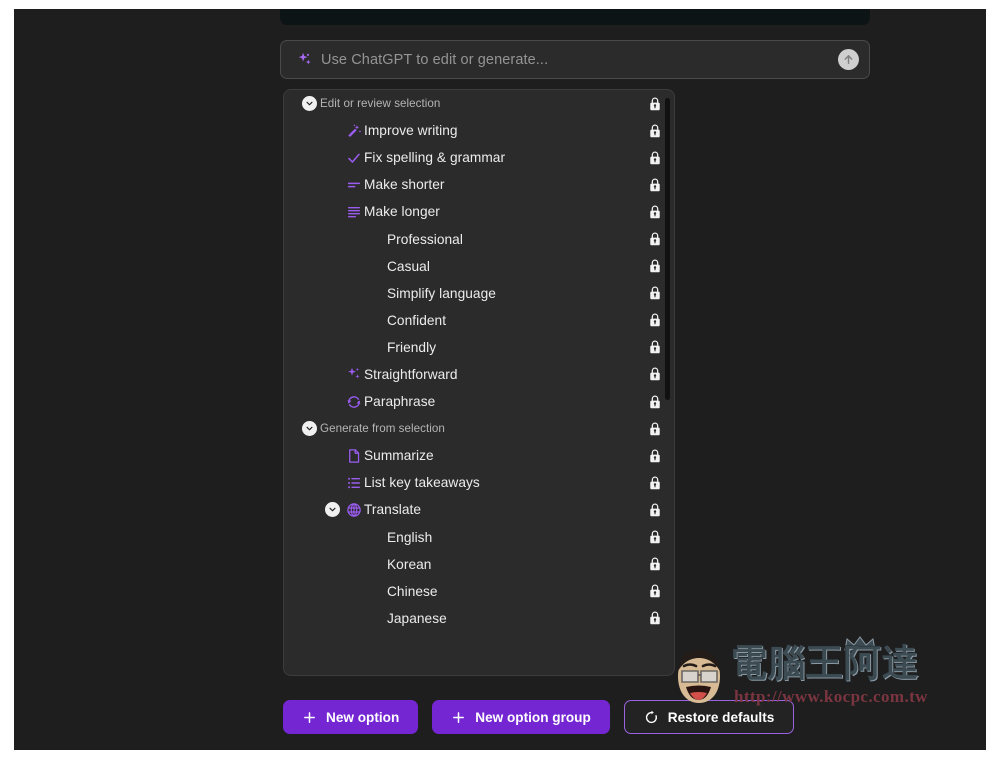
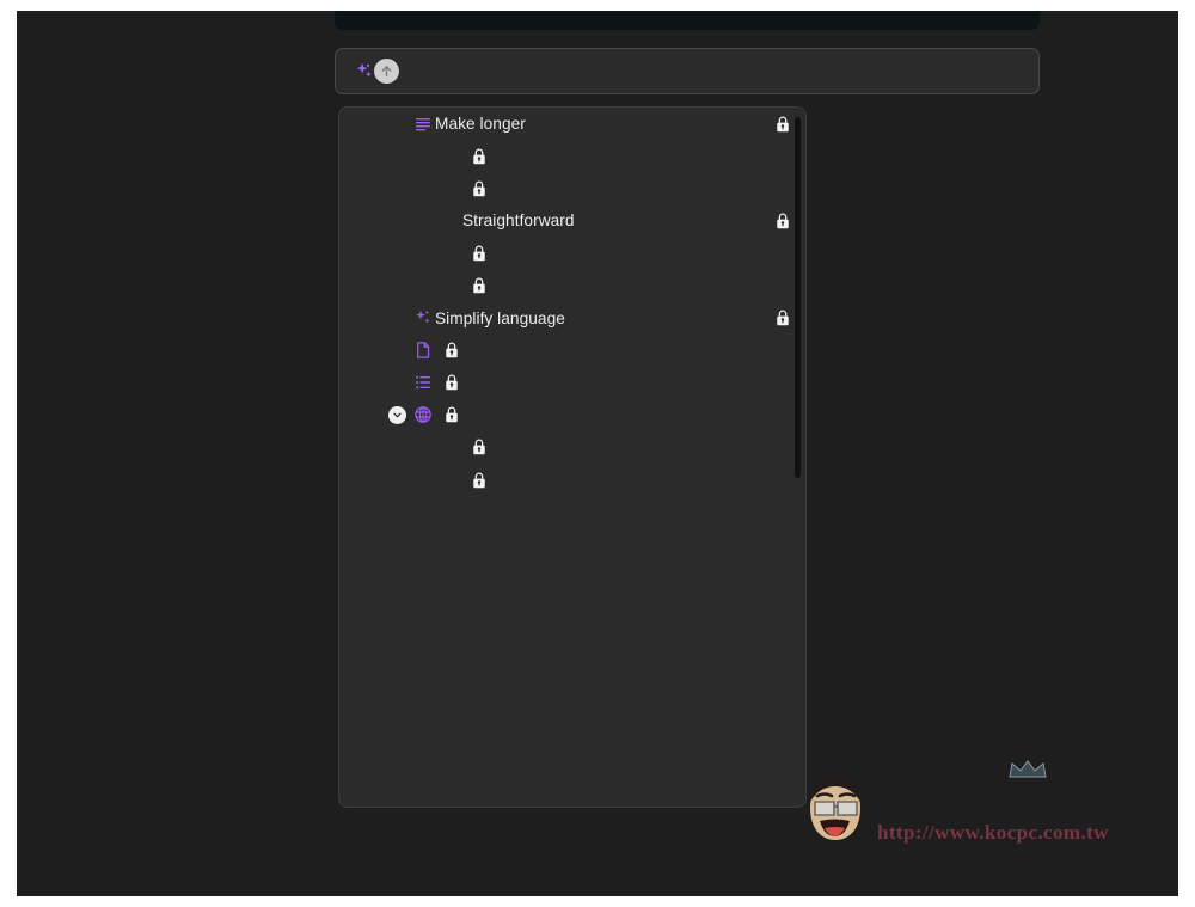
- Use ChatGPT to edit or generate...
- Edit or review selection
- Improve writing
- Fix spelling & grammar
- Make shorter
  Make longer
- Professional
- Casual
- Simplify language
+ Straightforward
- Confident
- Friendly
- Straightforward
+ Simplify language
- Paraphrase
- Generate from selection
- Summarize
- List key takeaways
- Translate
- English
- Korean
- Chinese
- Japanese
- New option
- New option group
- Restore defaults
- 電腦王阿達
  http://www.kocpc.com.tw
